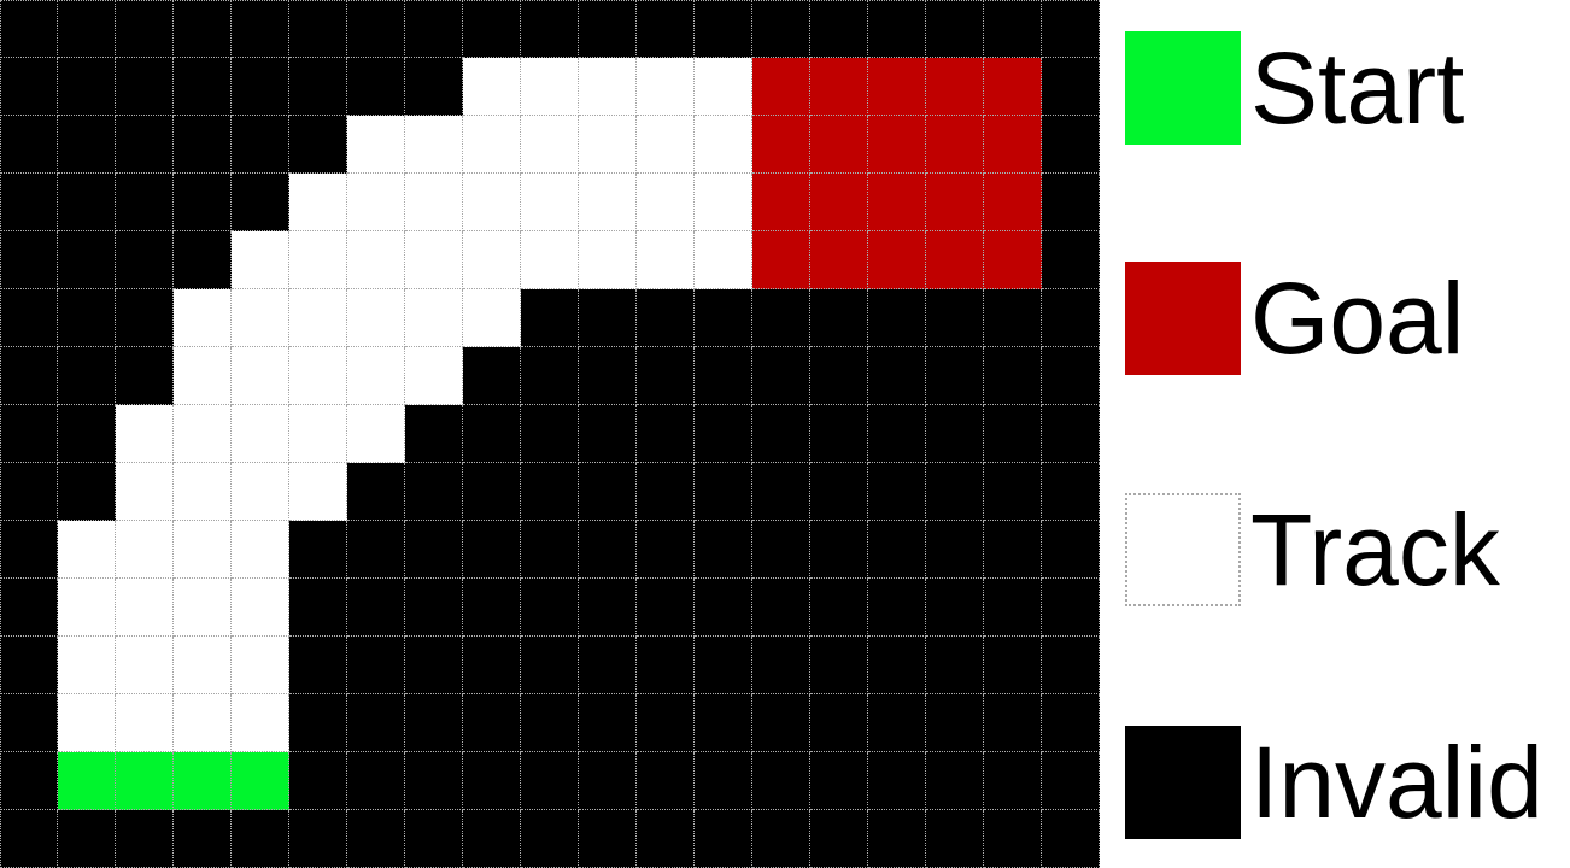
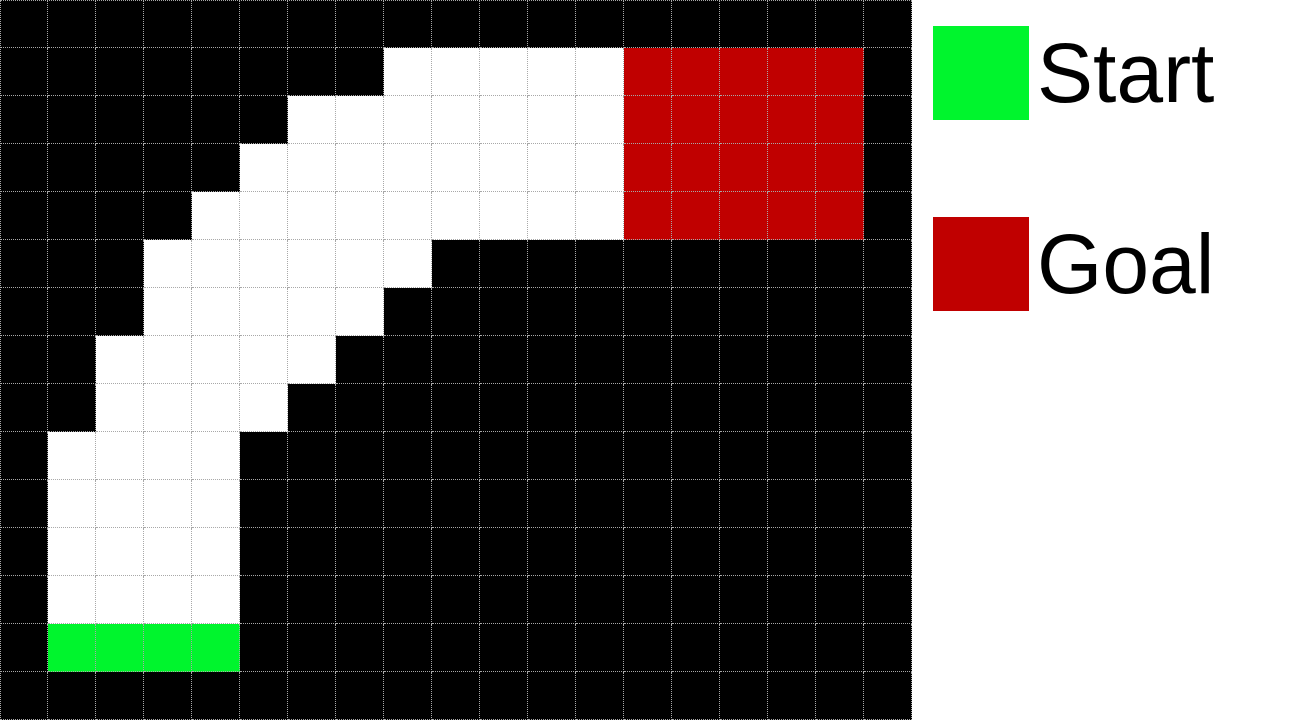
  Start
  Goal
- Track
- Invalid
